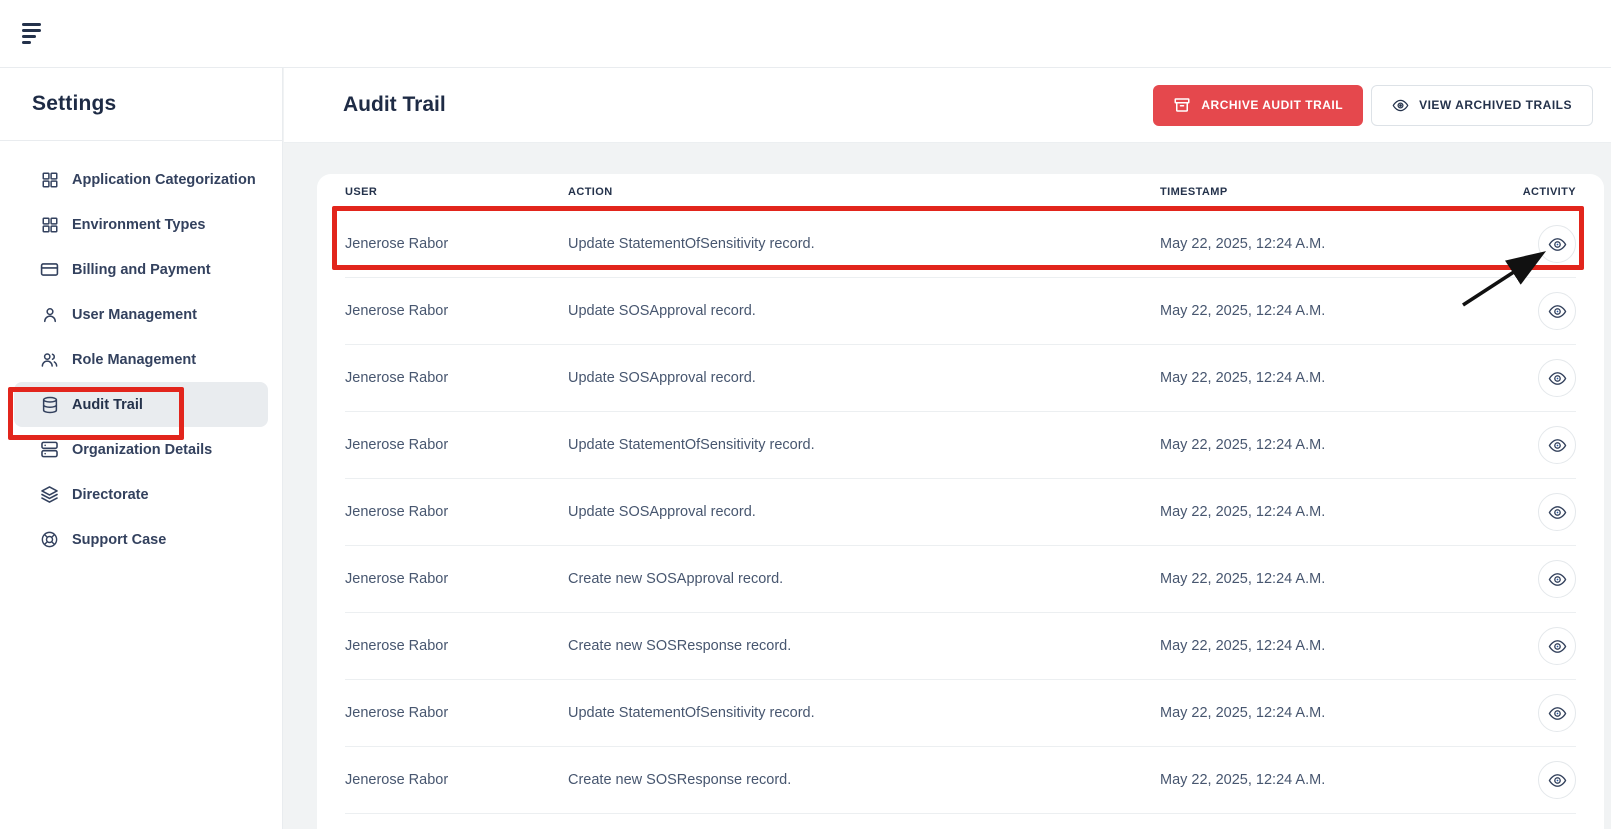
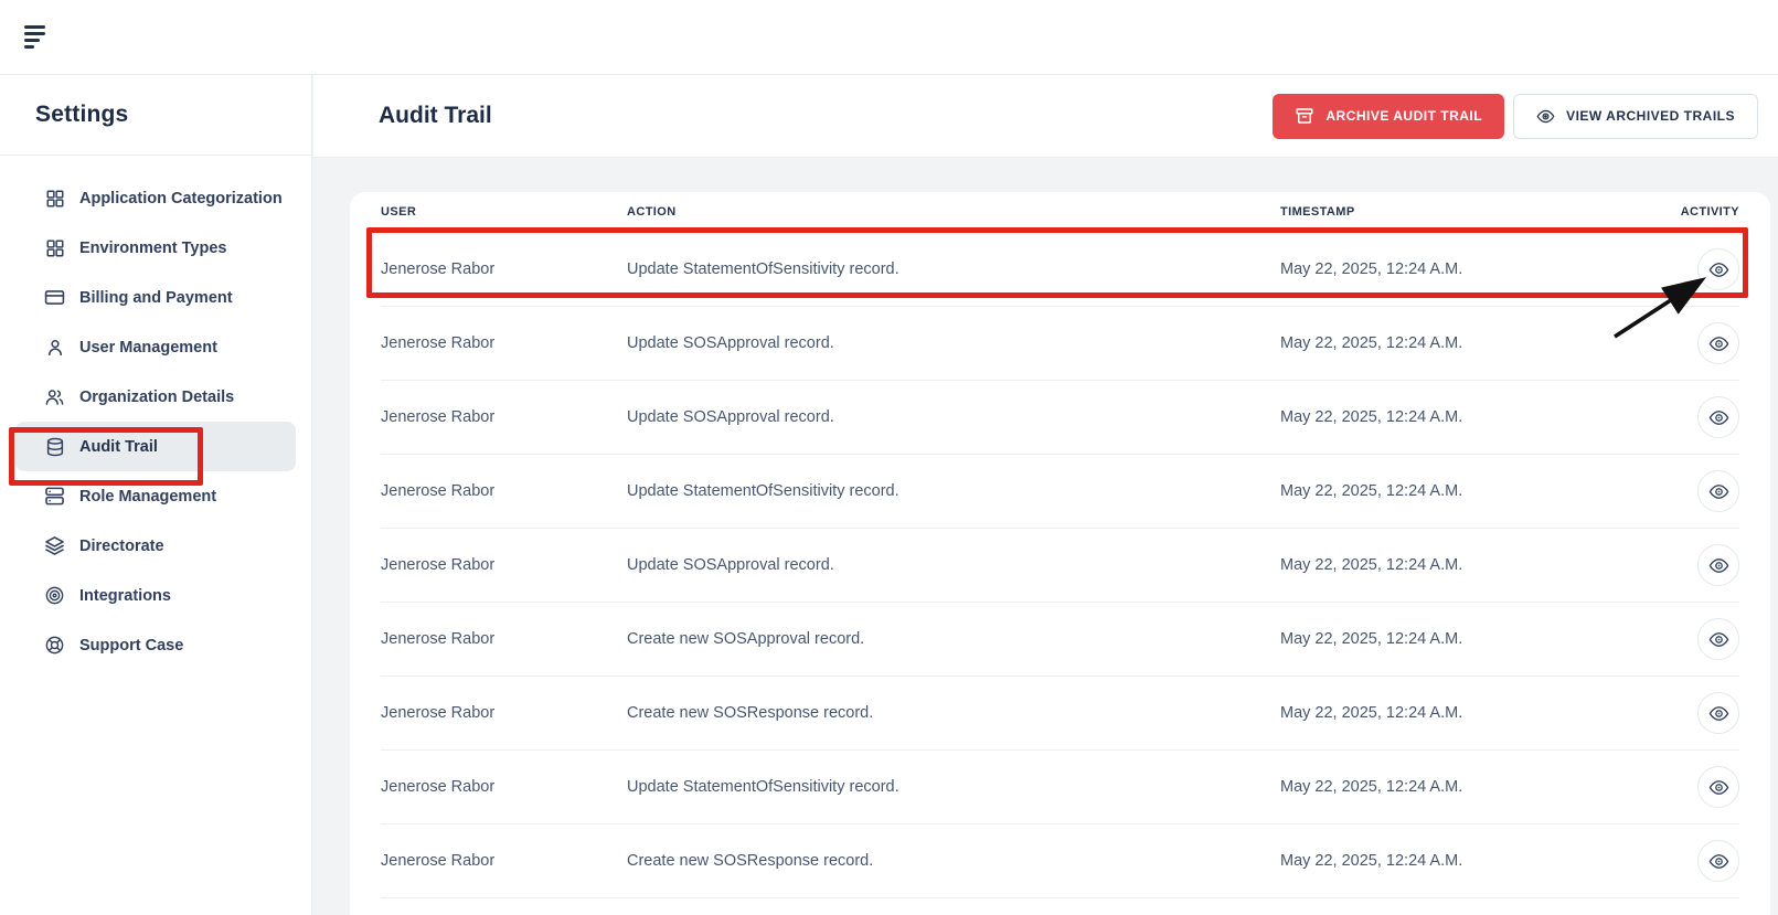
  Settings
  Application Categorization
  Environment Types
  Billing and Payment
  User Management
- Role Management
+ Organization Details
  Audit Trail
- Organization Details
+ Role Management
  Directorate
+ Integrations
  Support Case
  Audit Trail
  ARCHIVE AUDIT TRAIL
  VIEW ARCHIVED TRAILS
  USER
  ACTION
  TIMESTAMP
  ACTIVITY
  Jenerose Rabor
  Update StatementOfSensitivity record.
  May 22, 2025, 12:24 A.M.
  Jenerose Rabor
  Update SOSApproval record.
  May 22, 2025, 12:24 A.M.
  Jenerose Rabor
  Update SOSApproval record.
  May 22, 2025, 12:24 A.M.
  Jenerose Rabor
  Update StatementOfSensitivity record.
  May 22, 2025, 12:24 A.M.
  Jenerose Rabor
  Update SOSApproval record.
  May 22, 2025, 12:24 A.M.
  Jenerose Rabor
  Create new SOSApproval record.
  May 22, 2025, 12:24 A.M.
  Jenerose Rabor
  Create new SOSResponse record.
  May 22, 2025, 12:24 A.M.
  Jenerose Rabor
  Update StatementOfSensitivity record.
  May 22, 2025, 12:24 A.M.
  Jenerose Rabor
  Create new SOSResponse record.
  May 22, 2025, 12:24 A.M.
